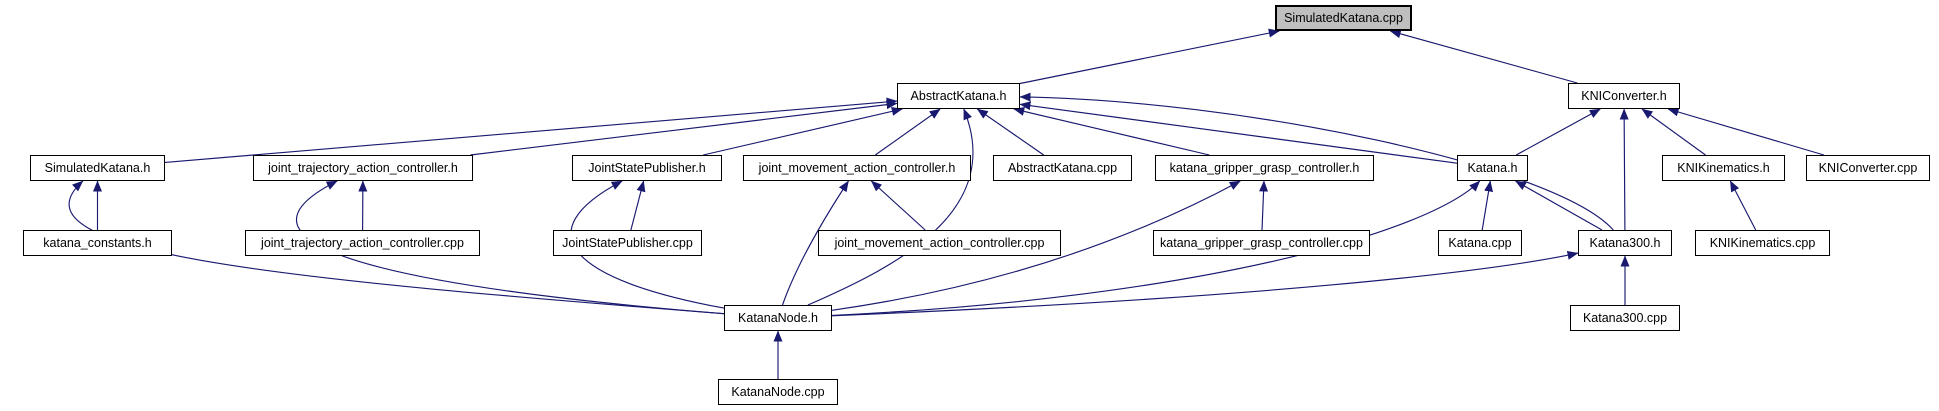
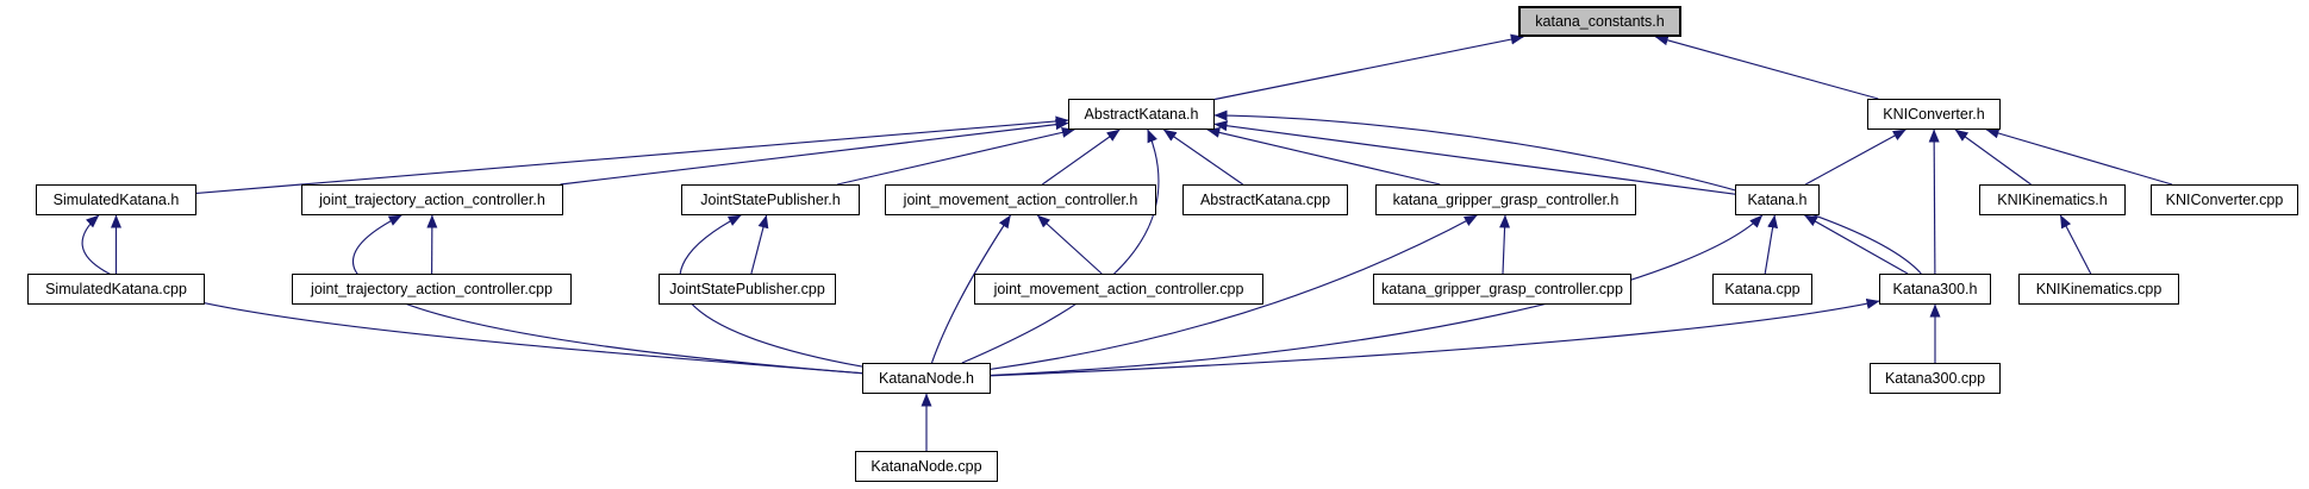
- SimulatedKatana.cpp
+ katana_constants.h
  AbstractKatana.h
  KNIConverter.h
  SimulatedKatana.h
  joint_trajectory_action_controller.h
  JointStatePublisher.h
  joint_movement_action_controller.h
  AbstractKatana.cpp
  katana_gripper_grasp_controller.h
  Katana.h
  KNIKinematics.h
  KNIConverter.cpp
- katana_constants.h
+ SimulatedKatana.cpp
  joint_trajectory_action_controller.cpp
  JointStatePublisher.cpp
  joint_movement_action_controller.cpp
  katana_gripper_grasp_controller.cpp
  Katana.cpp
  Katana300.h
  KNIKinematics.cpp
  KatanaNode.h
  Katana300.cpp
  KatanaNode.cpp
